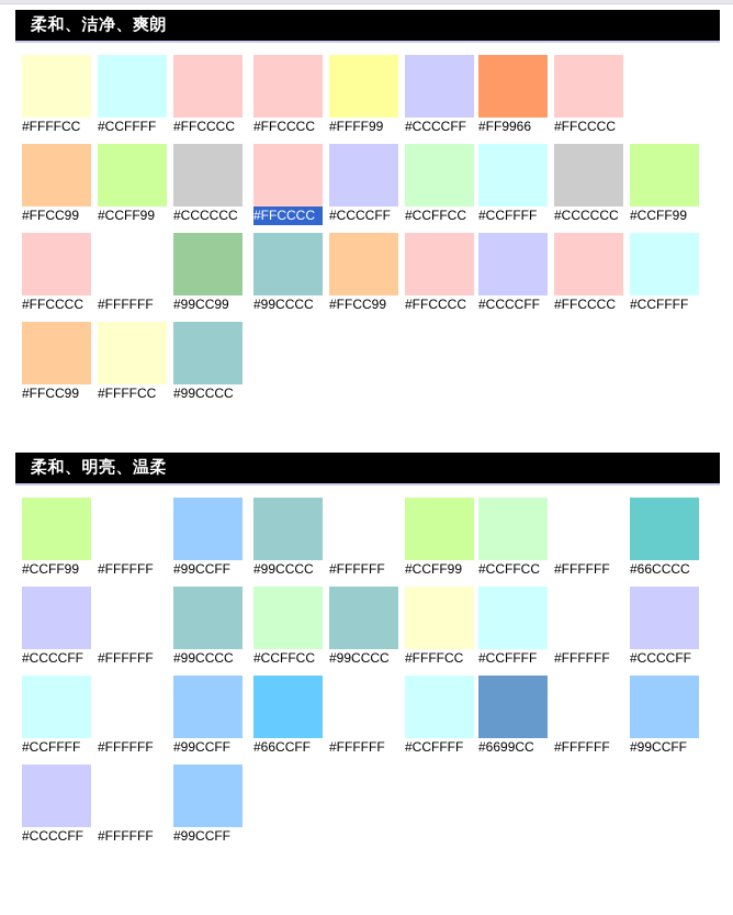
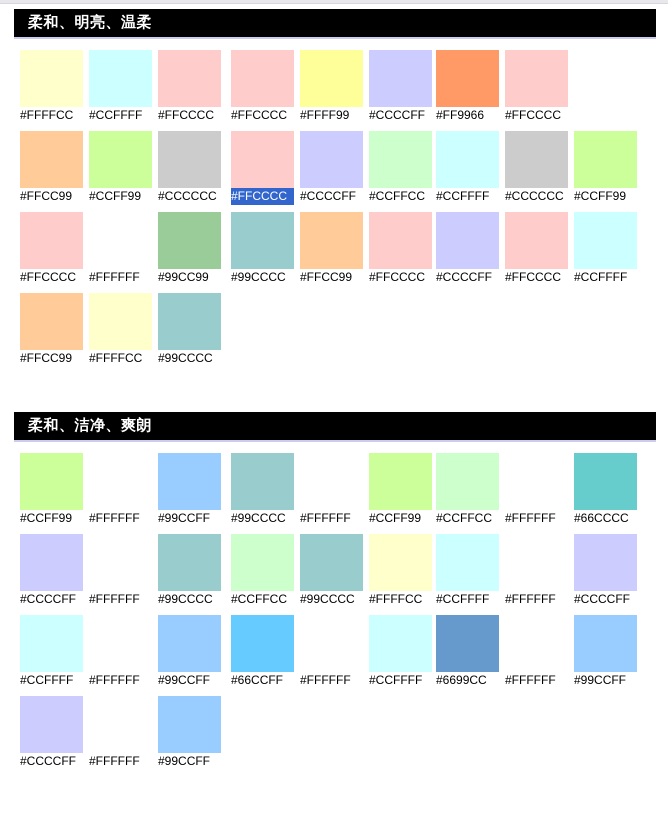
- 柔和、洁净、爽朗
+ 柔和、明亮、温柔
  #FFFFCC
  #CCFFFF
  #FFCCCC
  #FFCC99
  #CCFF99
  #CCCCCC
  #FFCCCC
  #FFFFFF
  #99CC99
  #FFCC99
  #FFFFCC
  #99CCCC
  #FFCCCC
  #FFFF99
  #CCCCFF
  #FFCCCC
  #CCCCFF
  #CCFFCC
  #99CCCC
  #FFCC99
  #FFCCCC
  #FF9966
  #FFCCCC
  #CCFFFF
  #CCCCCC
  #CCFF99
  #CCCCFF
  #FFCCCC
  #CCFFFF
- 柔和、明亮、温柔
+ 柔和、洁净、爽朗
  #CCFF99
  #FFFFFF
  #99CCFF
  #CCCCFF
  #FFFFFF
  #99CCCC
  #CCFFFF
  #FFFFFF
  #99CCFF
  #CCCCFF
  #FFFFFF
  #99CCFF
  #99CCCC
  #FFFFFF
  #CCFF99
  #CCFFCC
  #99CCCC
  #FFFFCC
  #66CCFF
  #FFFFFF
  #CCFFFF
  #CCFFCC
  #FFFFFF
  #66CCCC
  #CCFFFF
  #FFFFFF
  #CCCCFF
  #6699CC
  #FFFFFF
  #99CCFF
